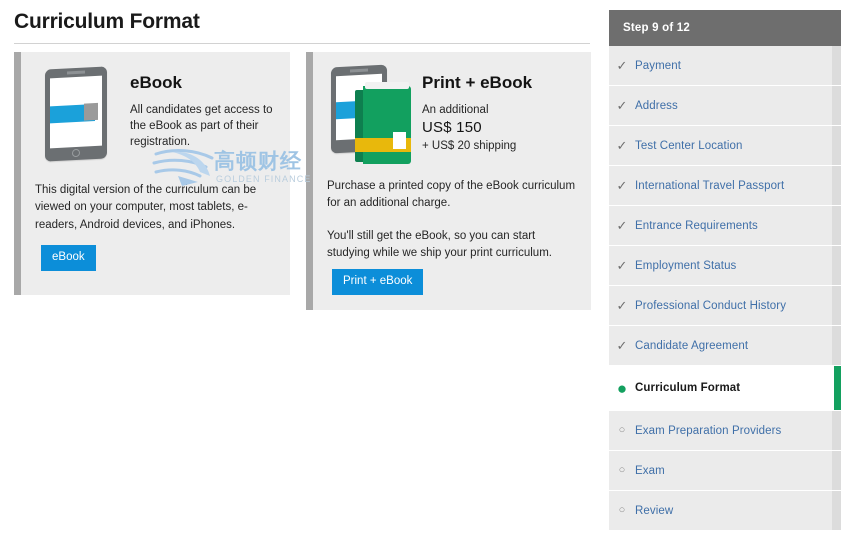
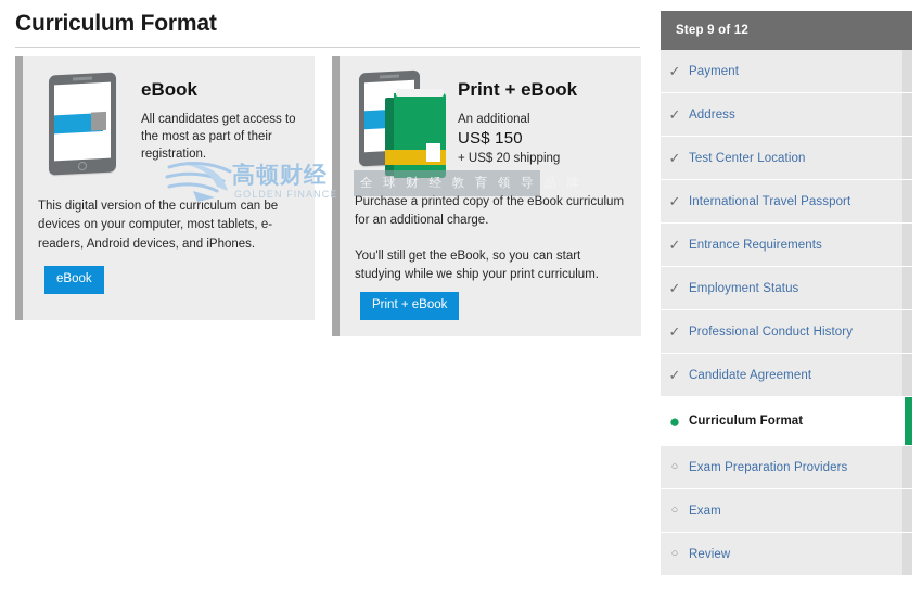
  Curriculum Format
  eBook
- All candidates get access to the eBook as part of their registration.
+ All candidates get access to the most as part of their registration.
- This digital version of the curriculum can be viewed on your computer, most tablets, e-readers, Android devices, and iPhones.
+ This digital version of the curriculum can be devices on your computer, most tablets, e-readers, Android devices, and iPhones.
  eBook
  Print + eBook
  An additional
  US$ 150
  + US$ 20 shipping
  Purchase a printed copy of the eBook curriculum for an additional charge.
  You'll still get the eBook, so you can start studying while we ship your print curriculum.
  Print + eBook
  高顿财经
  GOLDEN FINANCE
+ 全 球 财 经 教 育 领 导 品 牌
  Step 9 of 12
  ✓
  Payment
  ✓
  Address
  ✓
  Test Center Location
  ✓
  International Travel Passport
  ✓
  Entrance Requirements
  ✓
  Employment Status
  ✓
  Professional Conduct History
  ✓
  Candidate Agreement
  ●
  Curriculum Format
  ○
  Exam Preparation Providers
  ○
  Exam
  ○
  Review
